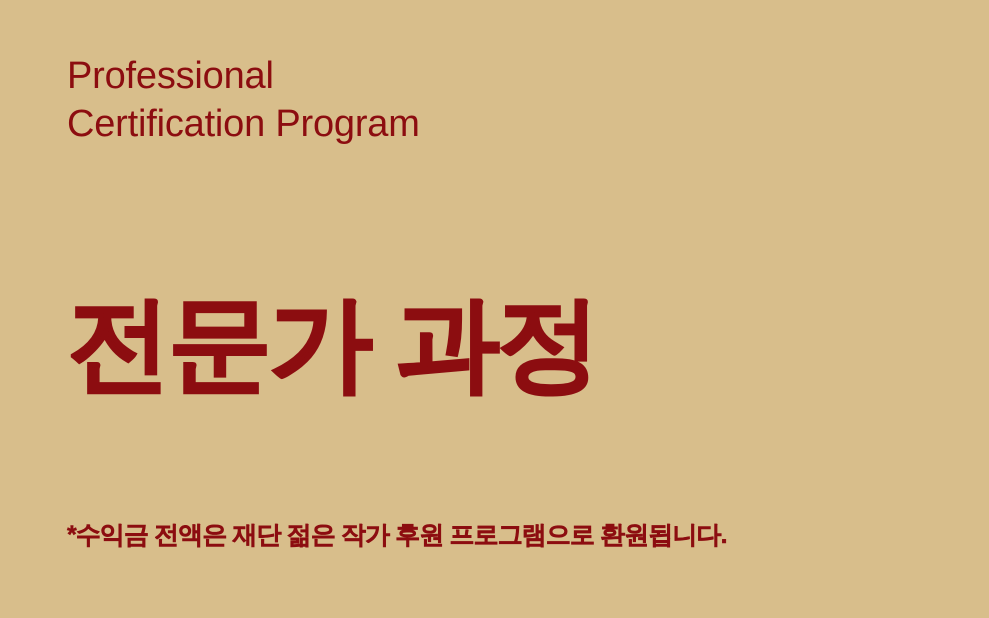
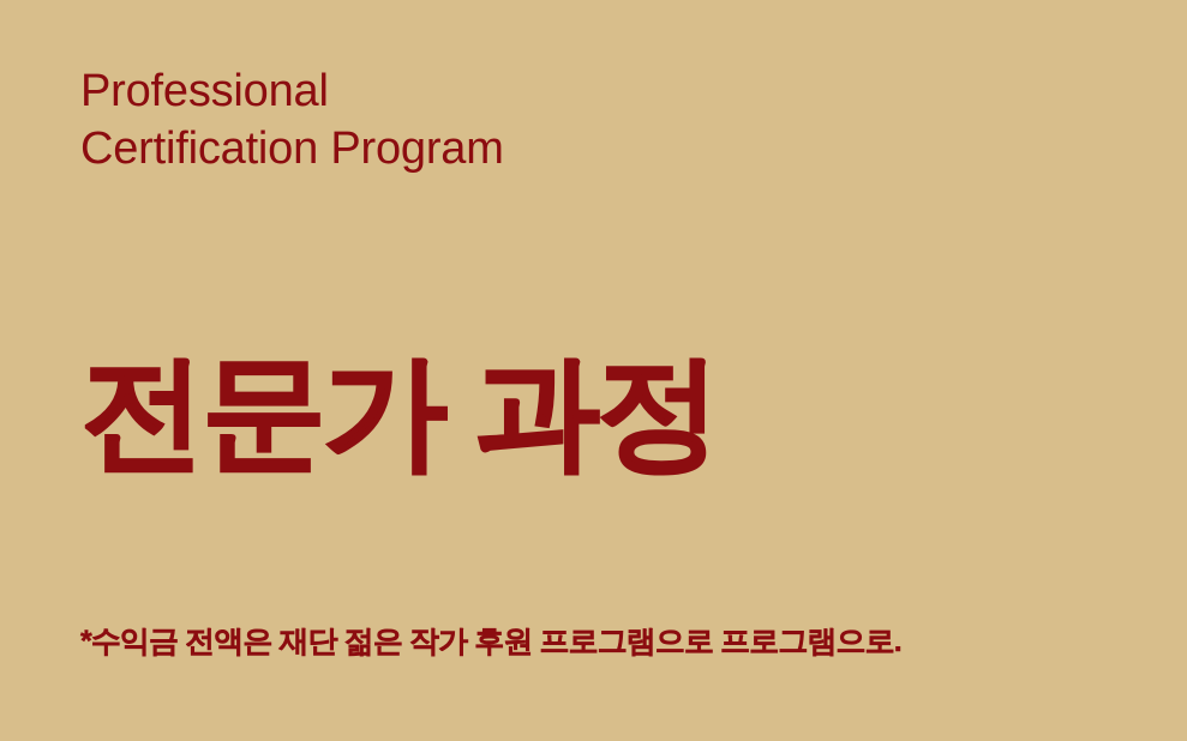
  Professional
  Certification Program
  전문가 과정
- *수익금 전액은 재단 젊은 작가 후원 프로그램으로 환원됩니다.
+ *수익금 전액은 재단 젊은 작가 후원 프로그램으로 프로그램으로.
